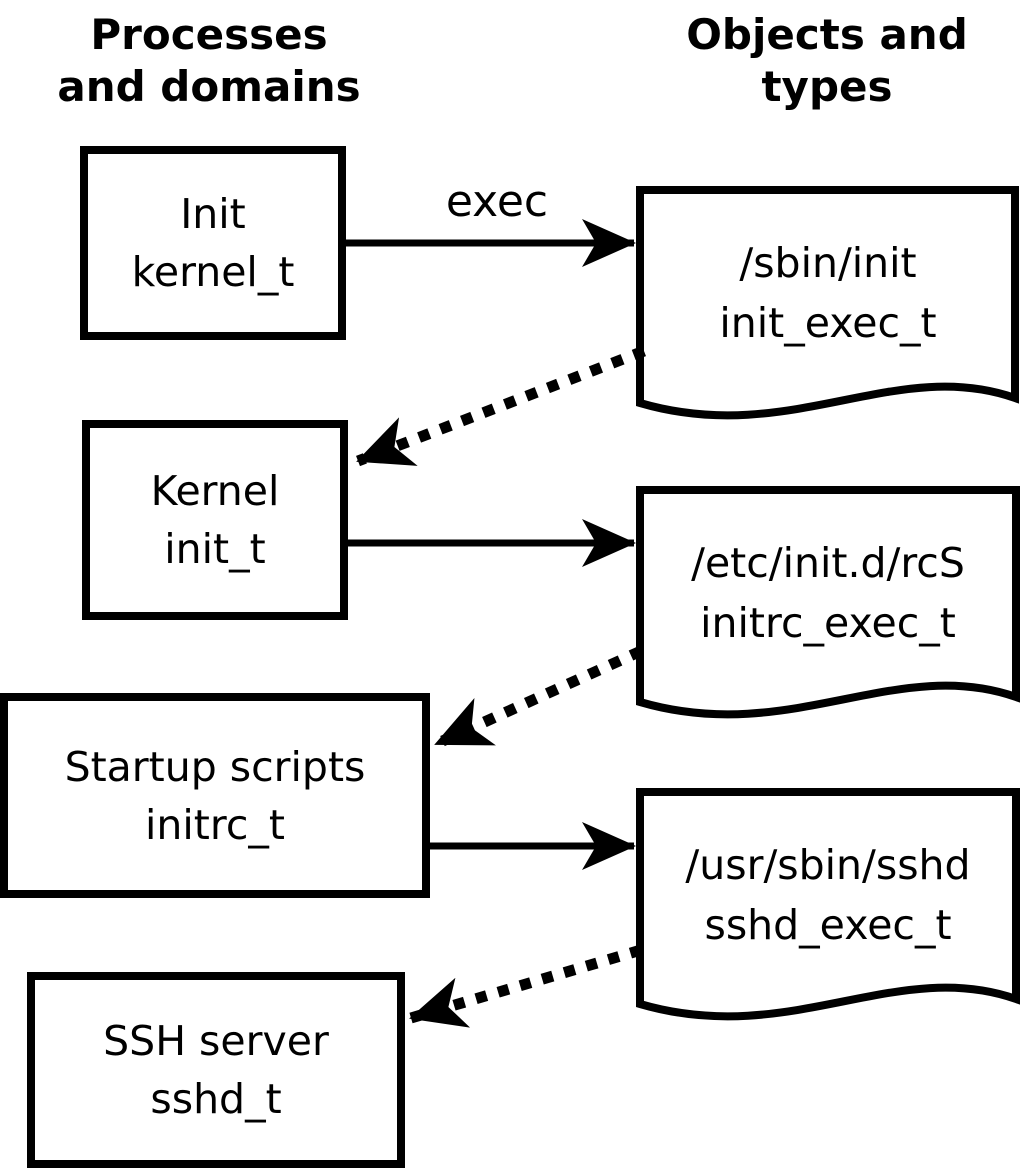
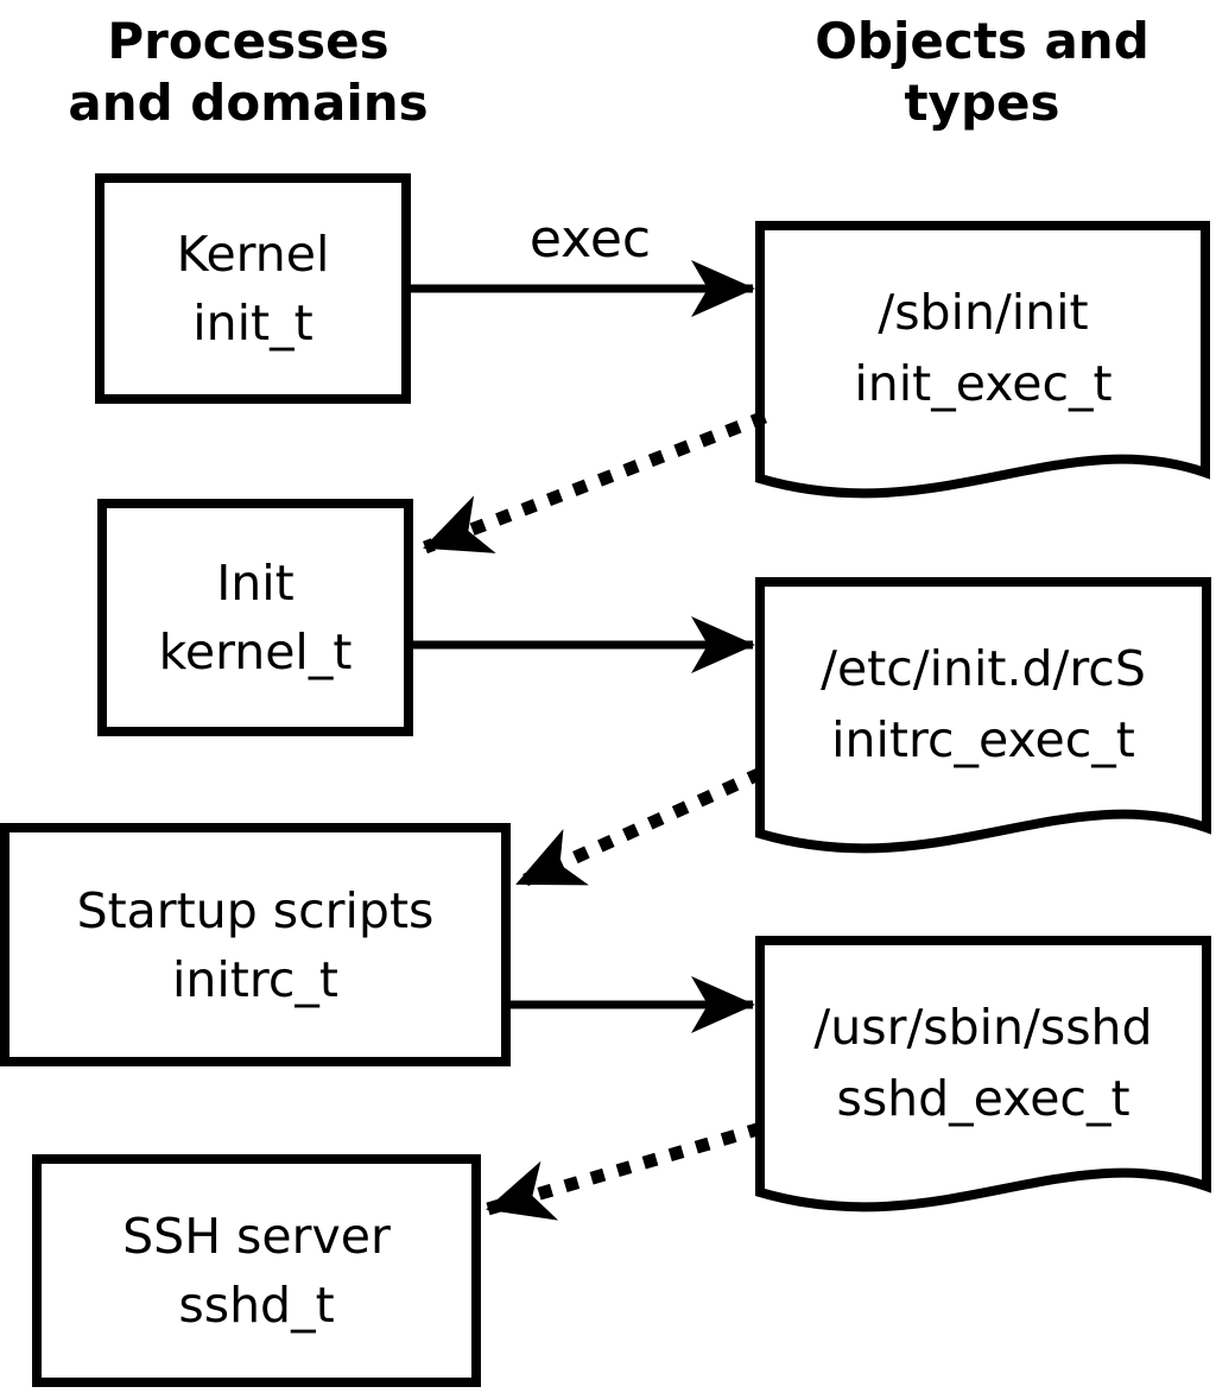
  Processes
  and domains
  Objects and
  types
- Init
+ Kernel
- kernel_t
+ init_t
- Kernel
+ Init
- init_t
+ kernel_t
  Startup scripts
  initrc_t
  SSH server
  sshd_t
  /sbin/init
  init_exec_t
  /etc/init.d/rcS
  initrc_exec_t
  /usr/sbin/sshd
  sshd_exec_t
  exec
